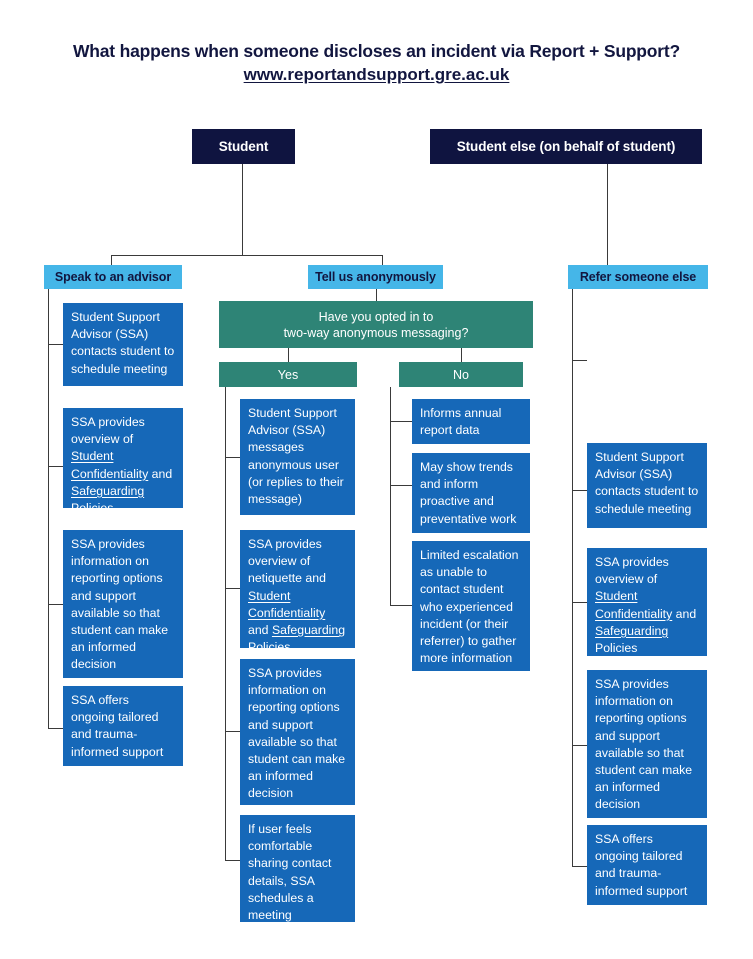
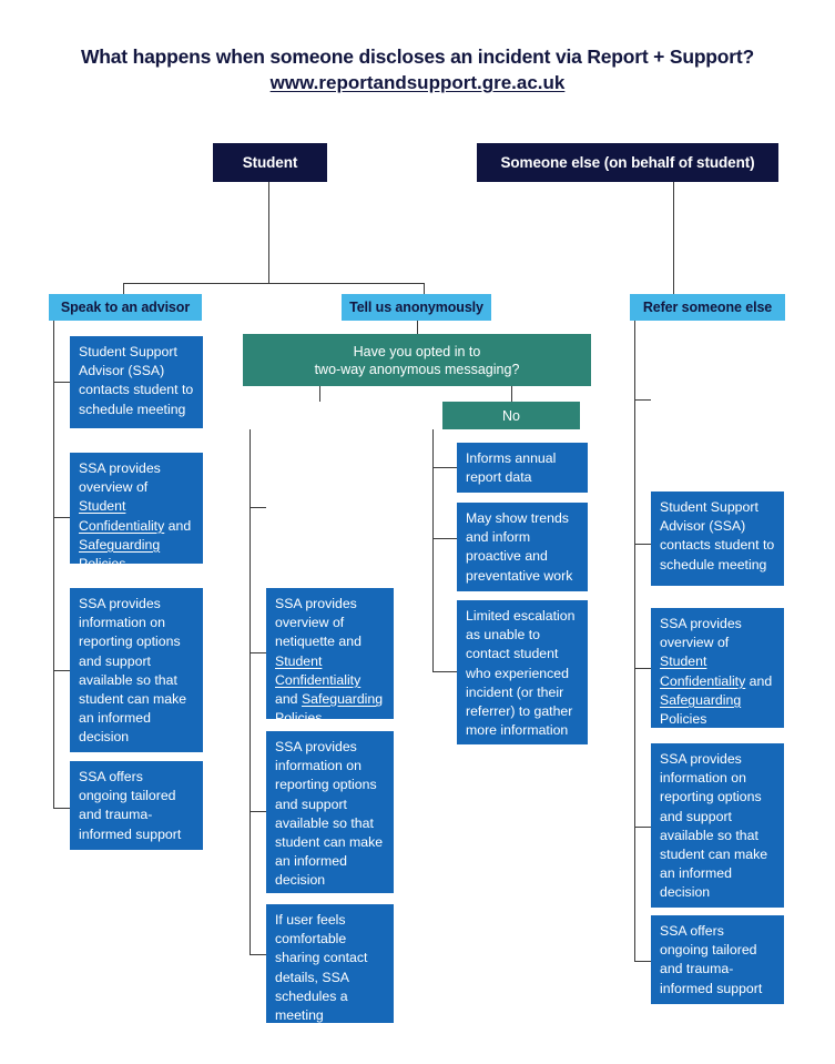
  What happens when someone discloses an incident via Report + Support?
  www.reportandsupport.gre.ac.uk
  Student
- Student else (on behalf of student)
+ Someone else (on behalf of student)
  Speak to an advisor
  Tell us anonymously
  Refer someone else
  Student Support Advisor (SSA) contacts student to schedule meeting
  SSA provides overview of Student Confidentiality and Safeguarding Policies
  SSA provides information on reporting options and support available so that student can make an informed decision
  SSA offers ongoing tailored and trauma-informed support
  Have you opted in to
  two-way anonymous messaging?
- Yes
  No
- Student Support Advisor (SSA) messages anonymous user (or replies to their message)
  SSA provides overview of netiquette and Student Confidentiality and Safeguarding Policies
  SSA provides information on reporting options and support available so that student can make an informed decision
  If user feels comfortable sharing contact details, SSA schedules a meeting
  Informs annual report data
  May show trends and inform proactive and preventative work
  Limited escalation as unable to contact student who experienced incident (or their referrer) to gather more information
  Student Support Advisor (SSA) contacts student to schedule meeting
  SSA provides overview of Student Confidentiality and Safeguarding Policies
  SSA provides information on reporting options and support available so that student can make an informed decision
  SSA offers ongoing tailored and trauma-informed support
